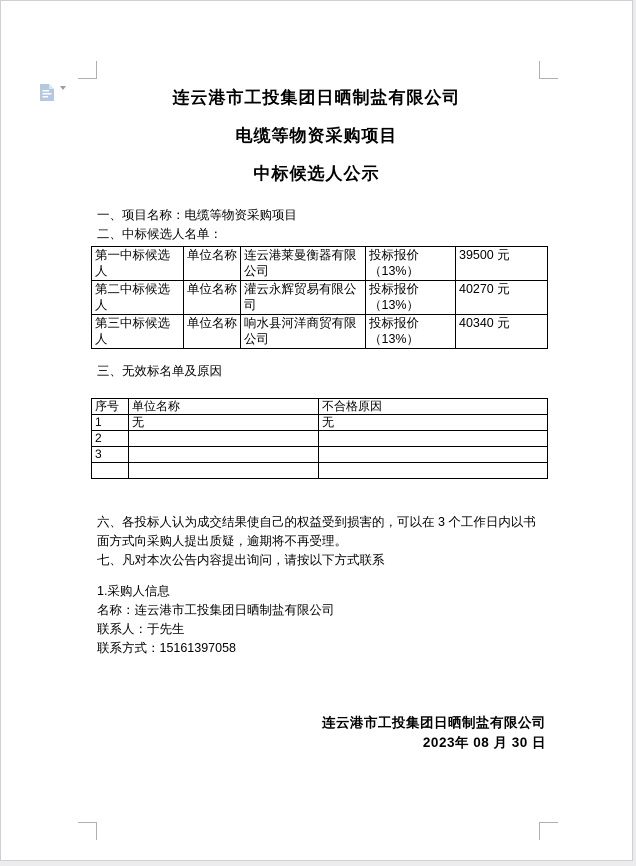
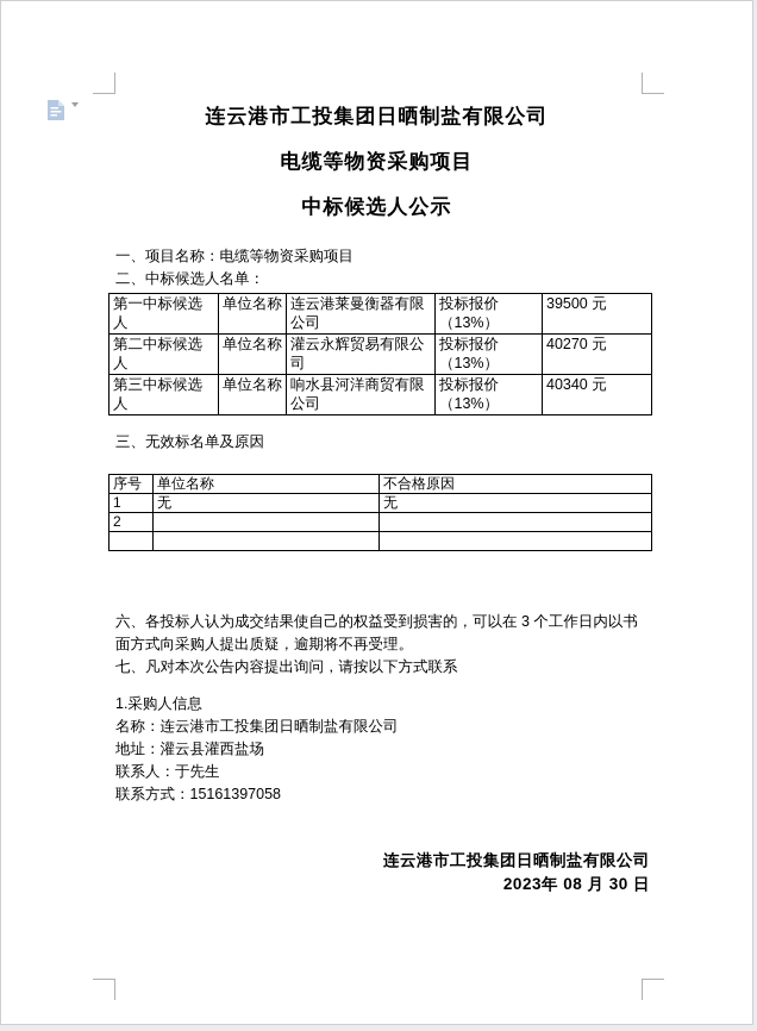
  连云港市工投集团日晒制盐有限公司
  电缆等物资采购项目
  中标候选人公示
  一、项目名称：电缆等物资采购项目
  二、中标候选人名单：
  第一中标候选人	单位名称	连云港莱曼衡器有限公司	投标报价（13%）	39500 元
  第二中标候选人	单位名称	灌云永辉贸易有限公司	投标报价（13%）	40270 元
  第三中标候选人	单位名称	响水县河洋商贸有限公司	投标报价（13%）	40340 元
  三、无效标名单及原因
  序号	单位名称	不合格原因
  1	无	无
  2
- 3
  六、各投标人认为成交结果使自己的权益受到损害的，可以在 3 个工作日内以书面方式向采购人提出质疑，逾期将不再受理。
  七、凡对本次公告内容提出询问，请按以下方式联系
  1.采购人信息
  名称：连云港市工投集团日晒制盐有限公司
+ 地址：灌云县灌西盐场
  联系人：于先生
  联系方式：15161397058
  连云港市工投集团日晒制盐有限公司
  2023年 08 月 30 日
